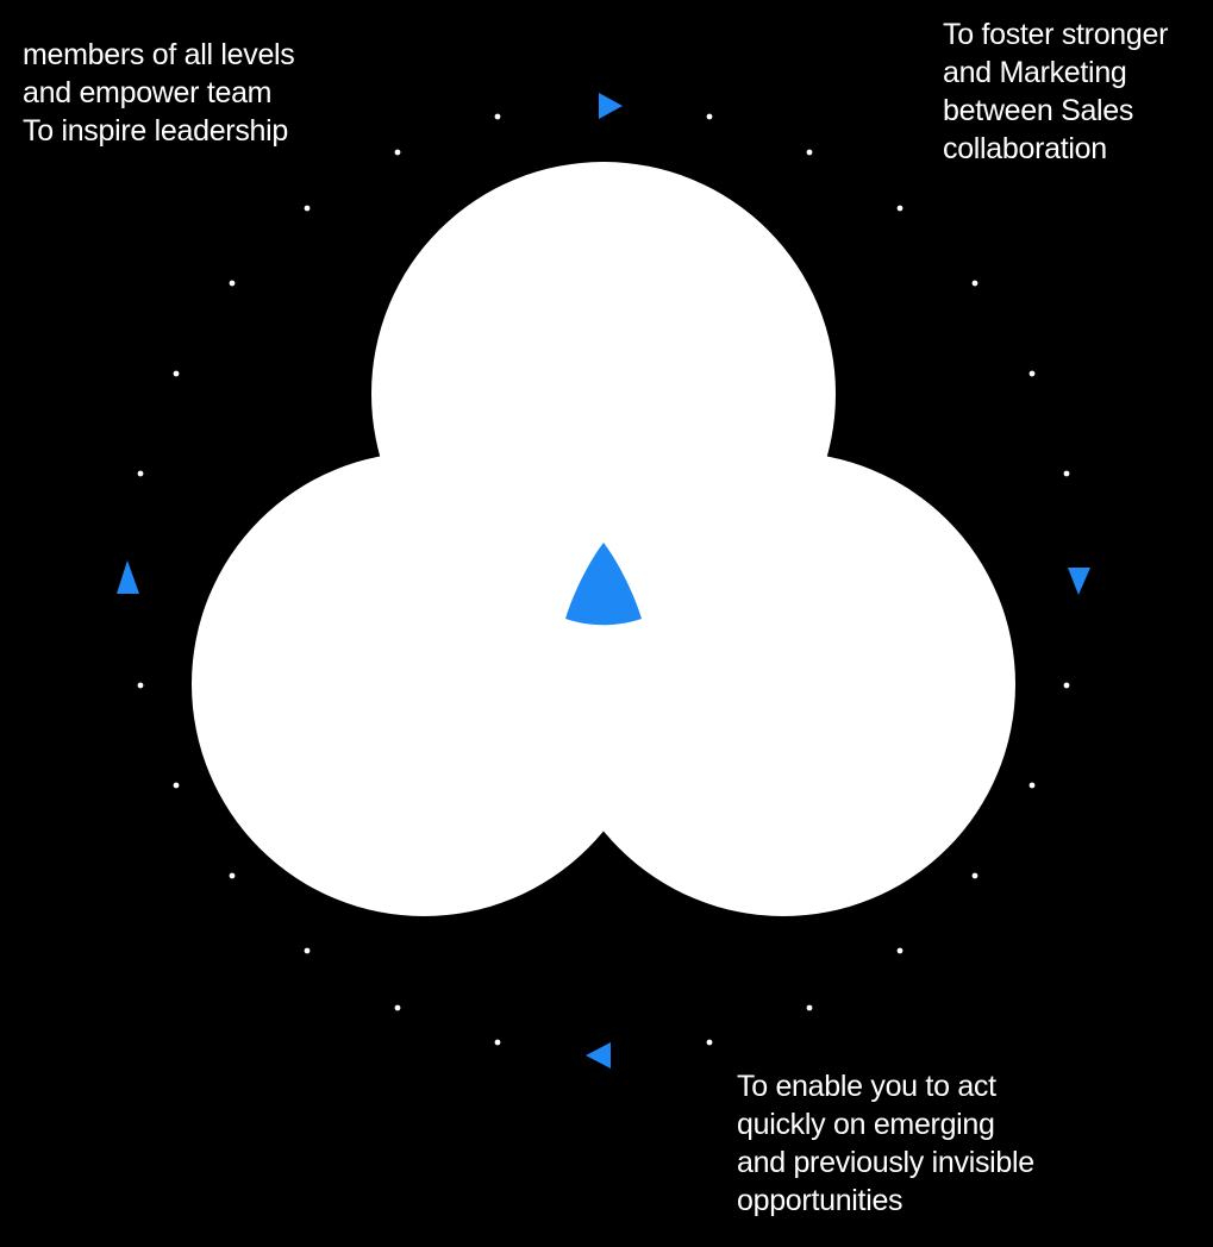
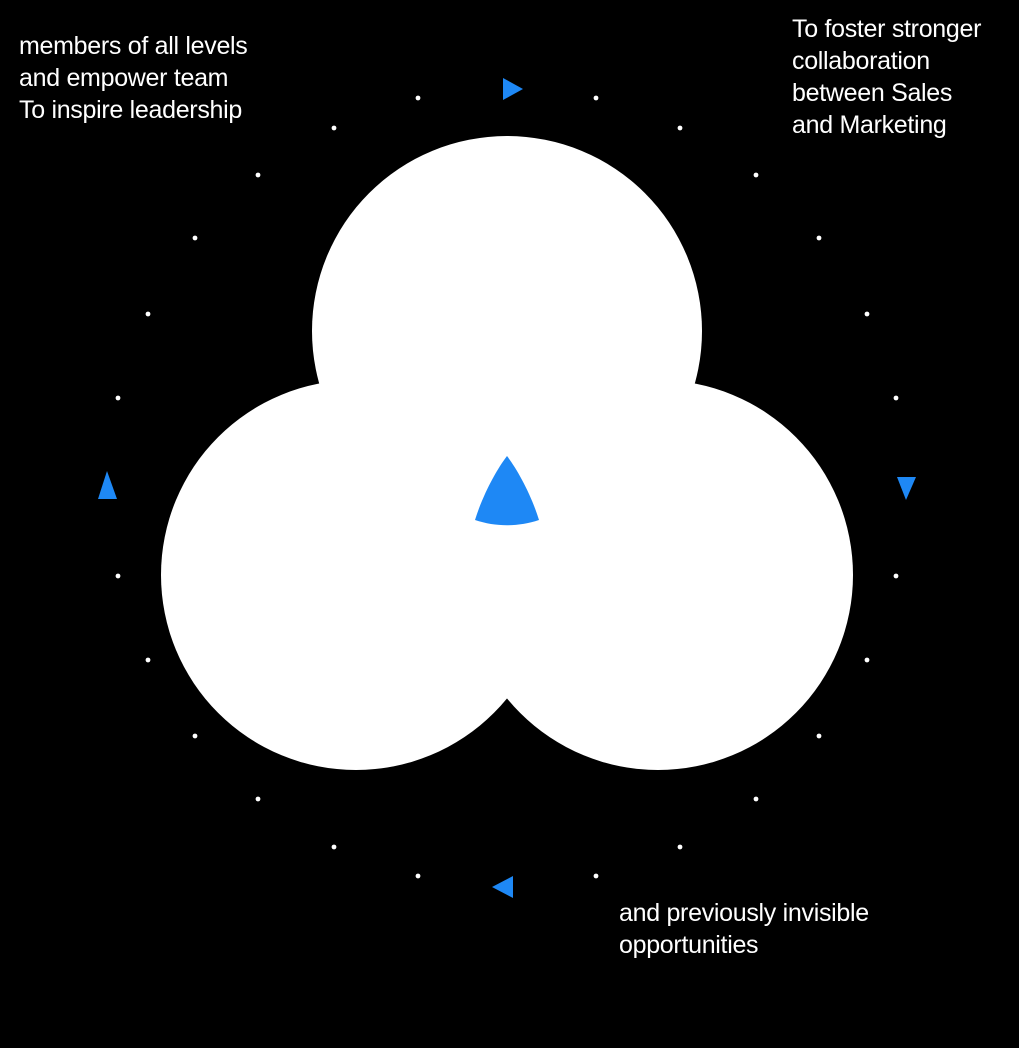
  members of all levels
  and empower team
  To inspire leadership
  To foster stronger
- and Marketing
+ collaboration
  between Sales
- collaboration
+ and Marketing
- To enable you to act
- quickly on emerging
  and previously invisible
  opportunities
